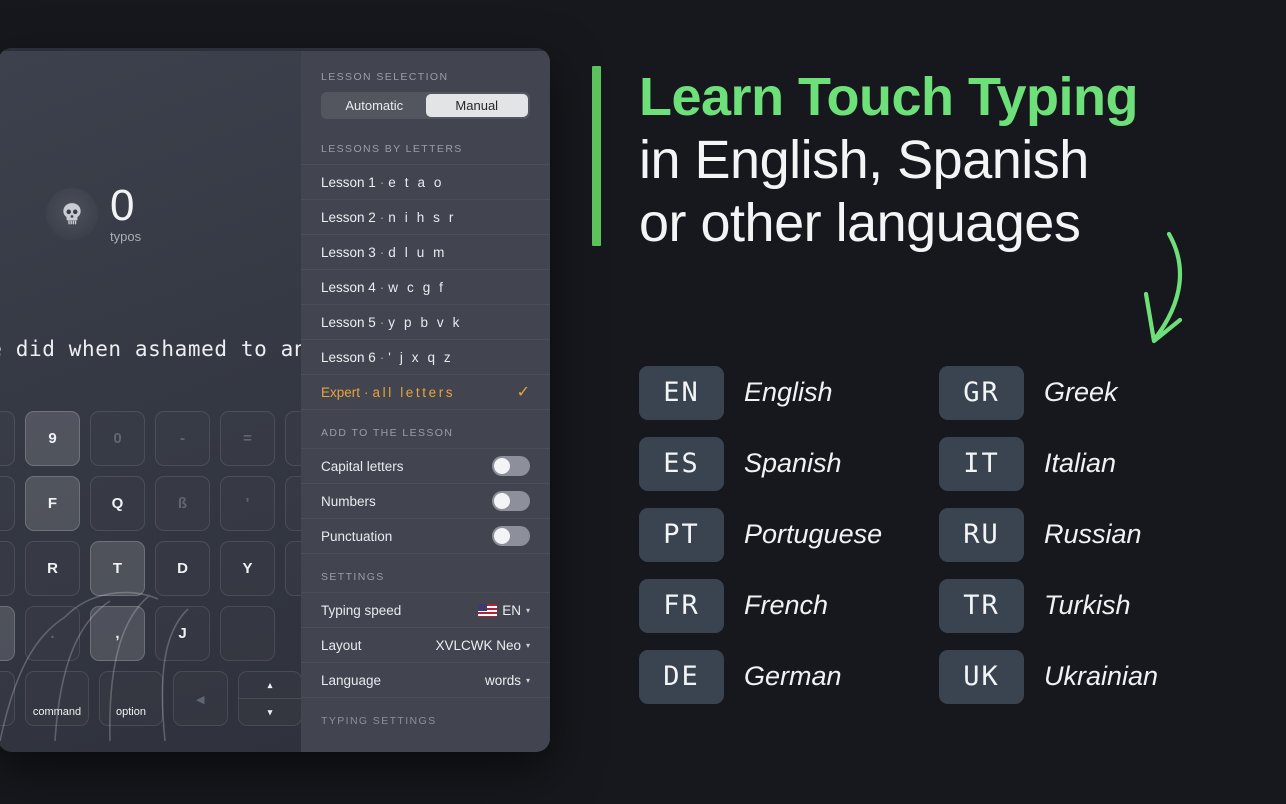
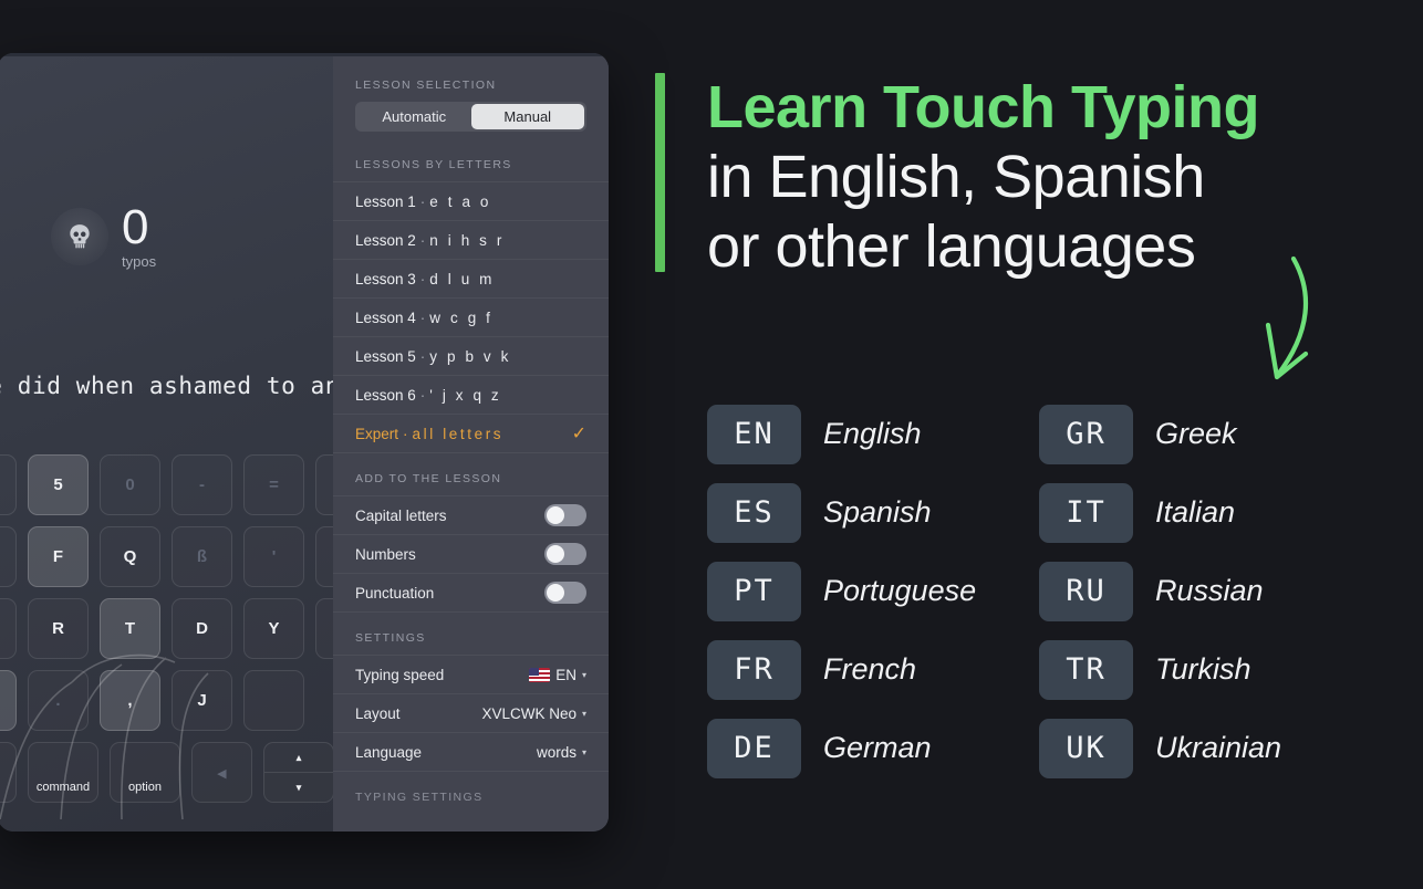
  0
  typos
  did when ashamed to a
- 9
+ 5
  0
  -
  =
  F
  Q
  ß
  '
  R
  T
  D
  Y
  .
  ,
  J
  command
  option
  ◂
  ▴
  ▾
  LESSON SELECTION
  Automatic
  Manual
  LESSONS BY LETTERS
  Lesson 1
  ·
  e t a o
  Lesson 2
  ·
  n i h s r
  Lesson 3
  ·
  d l u m
  Lesson 4
  ·
  w c g f
  Lesson 5
  ·
  y p b v k
  Lesson 6
  ·
  ' j x q z
  Expert
  ·
  all letters
  ✓
  ADD TO THE LESSON
  Capital letters
  Numbers
  Punctuation
  SETTINGS
  Typing speed
  EN
  ▾
  Layout
  XVLCWK Neo
  ▾
  Language
  words
  ▾
  TYPING SETTINGS
  Learn Touch Typing
  in English, Spanish
  or other languages
  EN
  English
  GR
  Greek
  ES
  Spanish
  IT
  Italian
  PT
  Portuguese
  RU
  Russian
  FR
  French
  TR
  Turkish
  DE
  German
  UK
  Ukrainian
